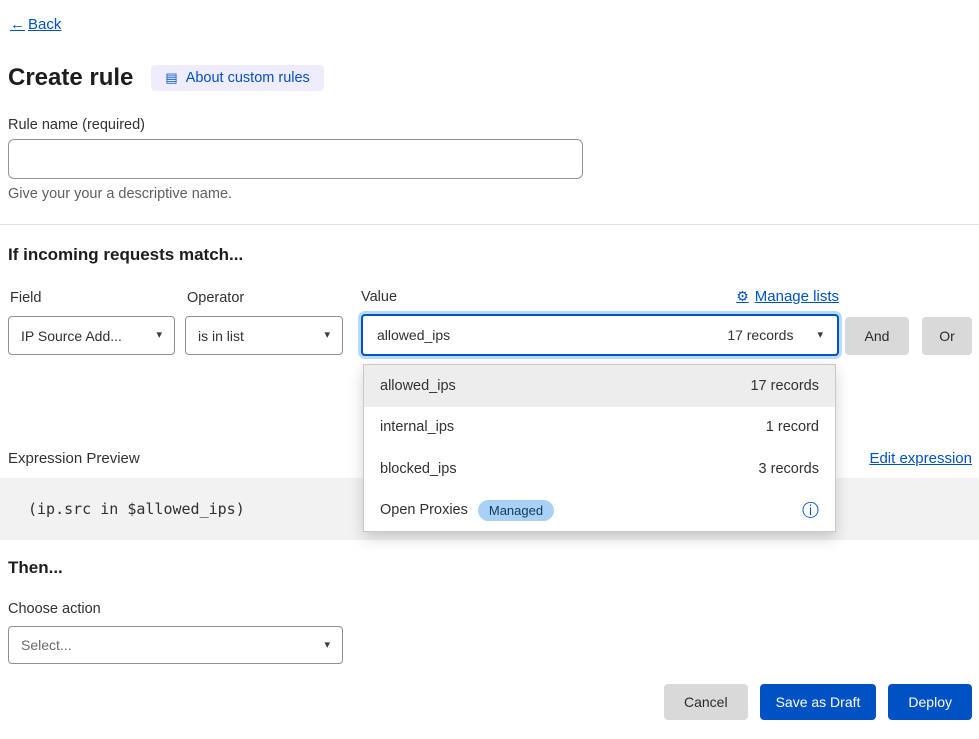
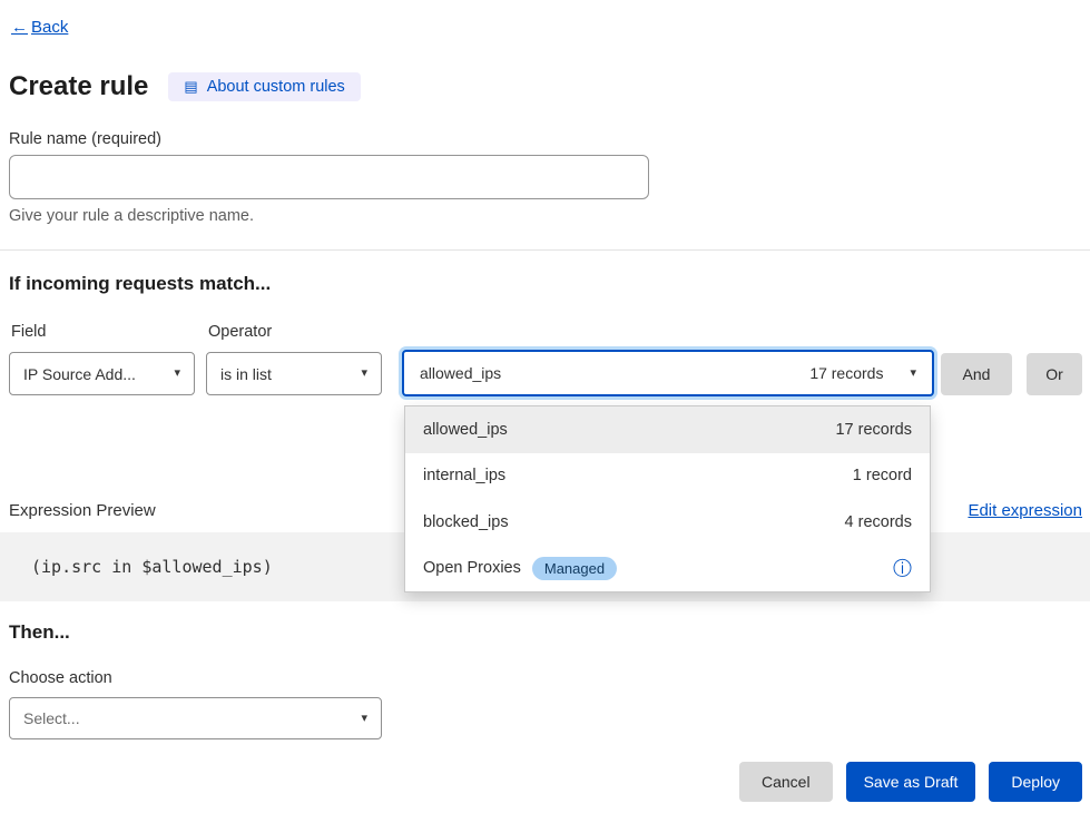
  ←
  Back
  Create rule
  ▤
  About custom rules
  Rule name (required)
- Give your your a descriptive name.
+ Give your rule a descriptive name.
  If incoming requests match...
  Field
  Operator
- Value
- ⚙
- Manage lists
  IP Source Add...
  ▾
  is in list
  ▾
  allowed_ips
  17 records
  ▾
  And
  Or
  allowed_ips
  17 records
  internal_ips
  1 record
  blocked_ips
- 3 records
+ 4 records
  Open Proxies
  Managed
  ⓘ
  Expression Preview
  Edit expression
  (ip.src in $allowed_ips)
  Then...
  Choose action
  Select...
  ▾
  Cancel
  Save as Draft
  Deploy
